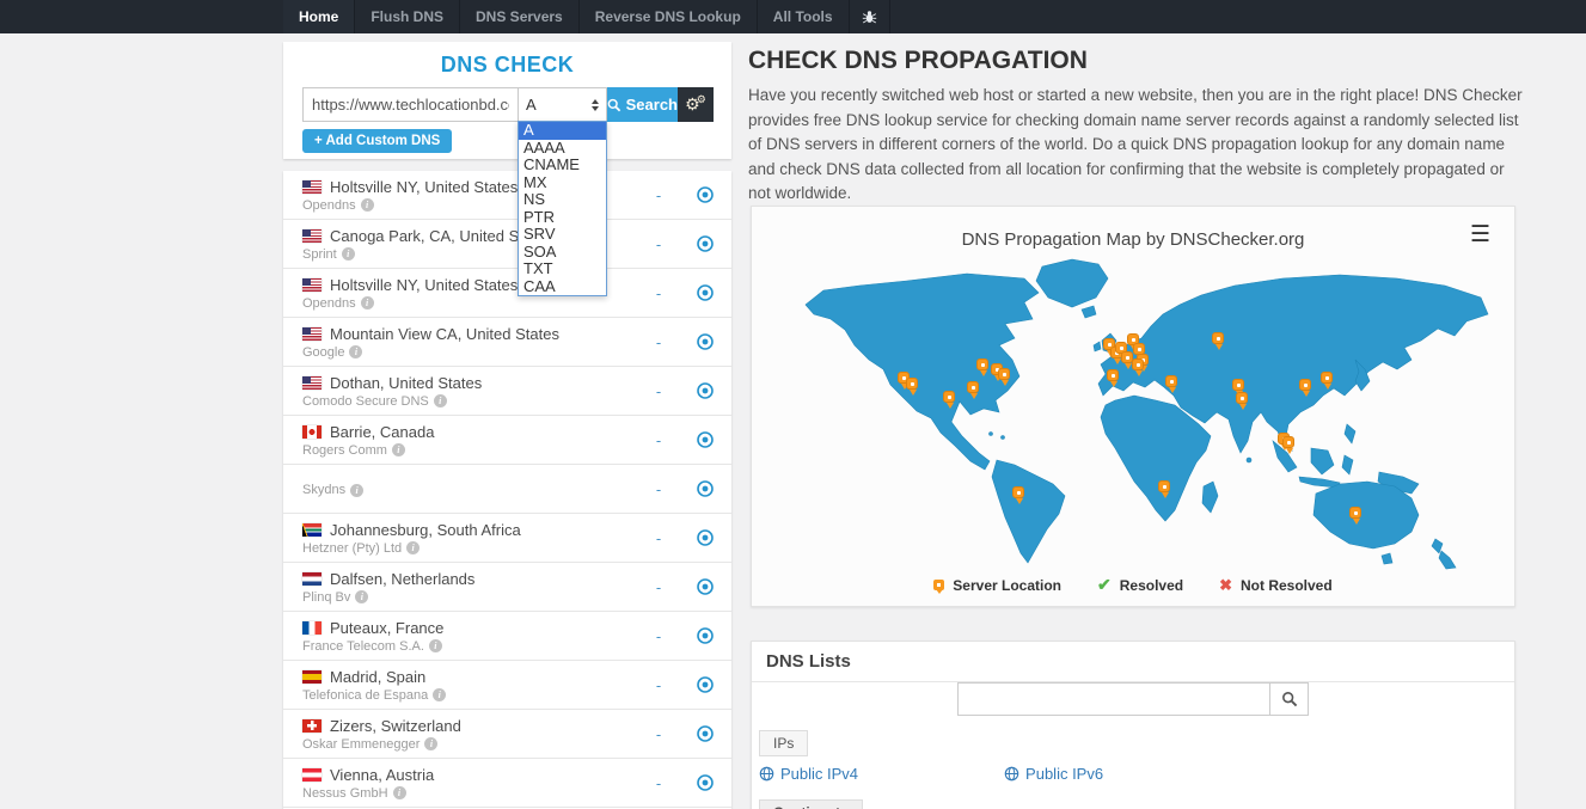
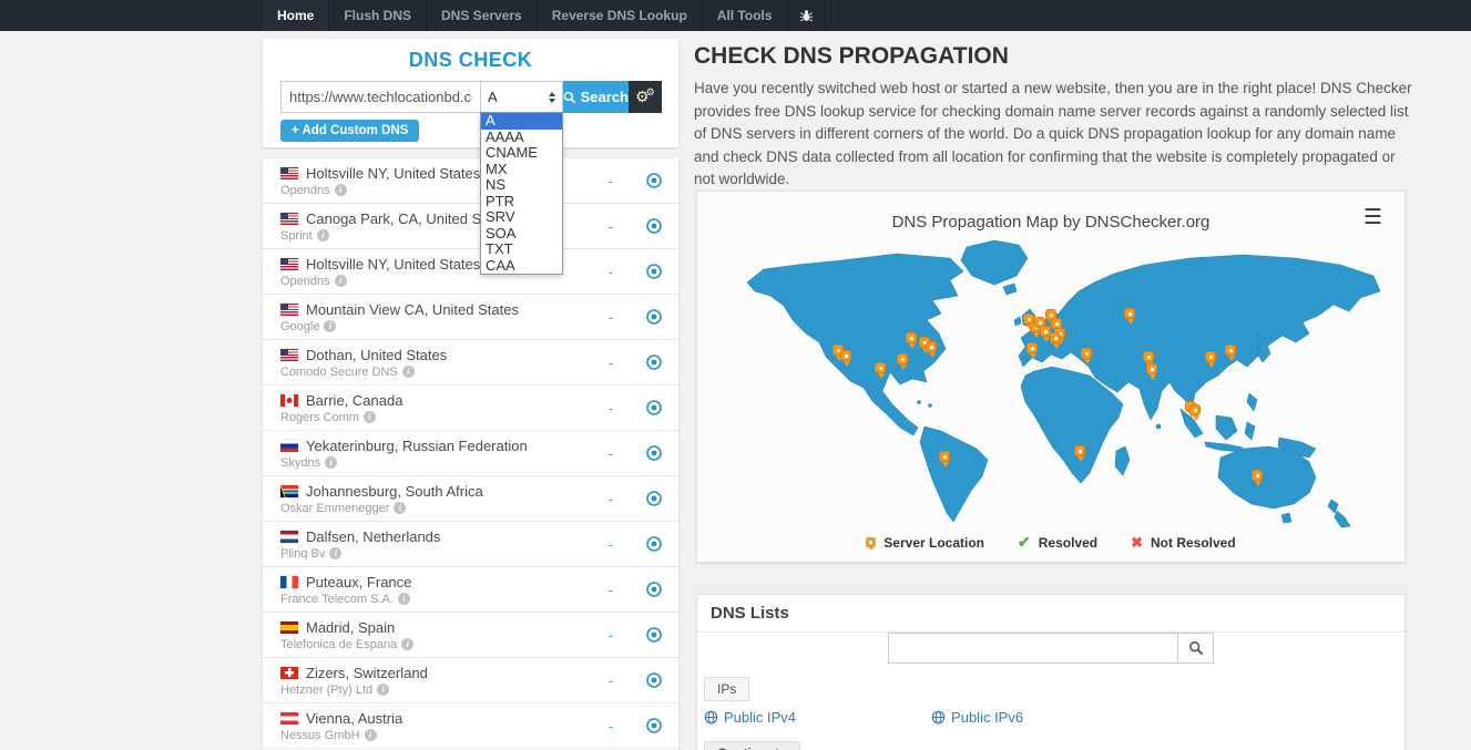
  Home
  Flush DNS
  DNS Servers
  Reverse DNS Lookup
  All Tools
  DNS CHECK
  https://www.techlocationbd.c
  A
  Search
  ⚙
  ⚙
  + Add Custom DNS
  A
  AAAA
  CNAME
  MX
  NS
  PTR
  SRV
  SOA
  TXT
  CAA
  Holtsville NY, United States
  Opendns
  -
  Canoga Park, CA, United S
  Sprint
  -
  Holtsville NY, United States
  Opendns
  -
  Mountain View CA, United States
  Google
  -
  Dothan, United States
  Comodo Secure DNS
  -
  Barrie, Canada
  Rogers Comm
  -
+ Yekaterinburg, Russian Federation
  Skydns
  -
  Johannesburg, South Africa
- Hetzner (Pty) Ltd
+ Oskar Emmenegger
  -
  Dalfsen, Netherlands
  Plinq Bv
  -
  Puteaux, France
  France Telecom S.A.
  -
  Madrid, Spain
  Telefonica de Espana
  -
  Zizers, Switzerland
- Oskar Emmenegger
+ Hetzner (Pty) Ltd
  -
  Vienna, Austria
  Nessus GmbH
  -
  CHECK DNS PROPAGATION
  Have you recently switched web host or started a new website, then you are in the right place! DNS Checker provides free DNS lookup service for checking domain name server records against a randomly selected list of DNS servers in different corners of the world. Do a quick DNS propagation lookup for any domain name and check DNS data collected from all location for confirming that the website is completely propagated or not worldwide.
  DNS Propagation Map by DNSChecker.org
  ☰
  Server Location
  ✔
  Resolved
  ✖
  Not Resolved
  DNS Lists
  IPs
  Public IPv4
  Public IPv6
